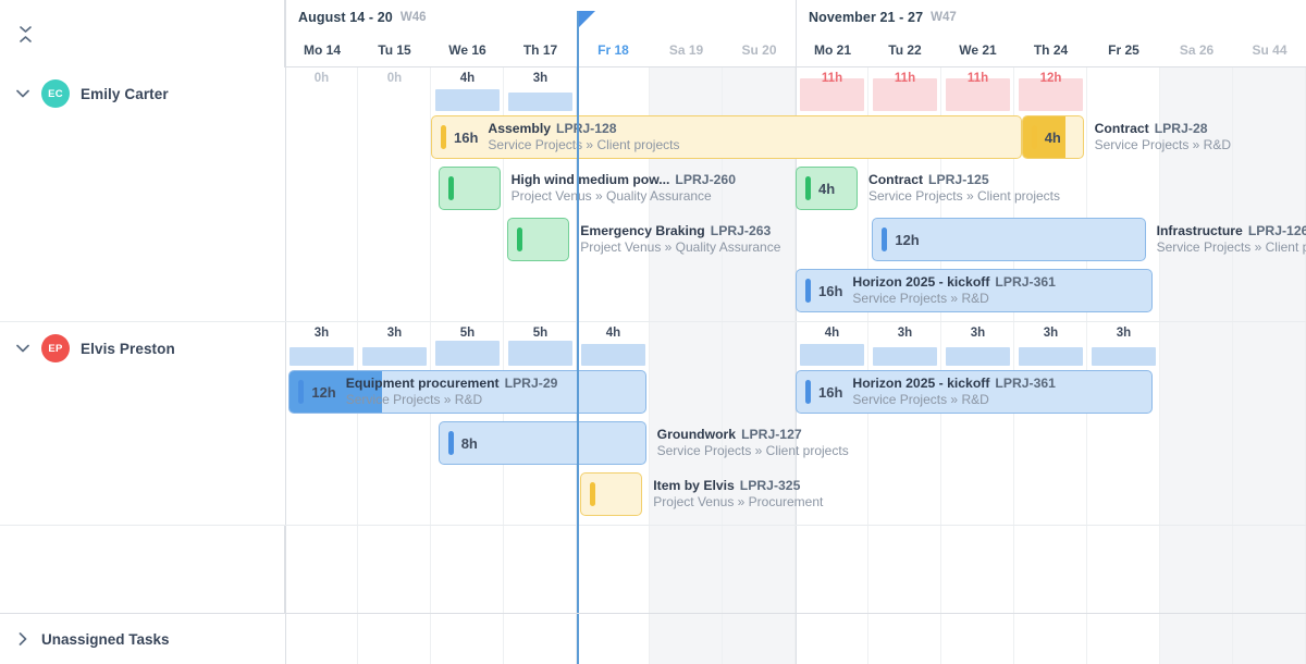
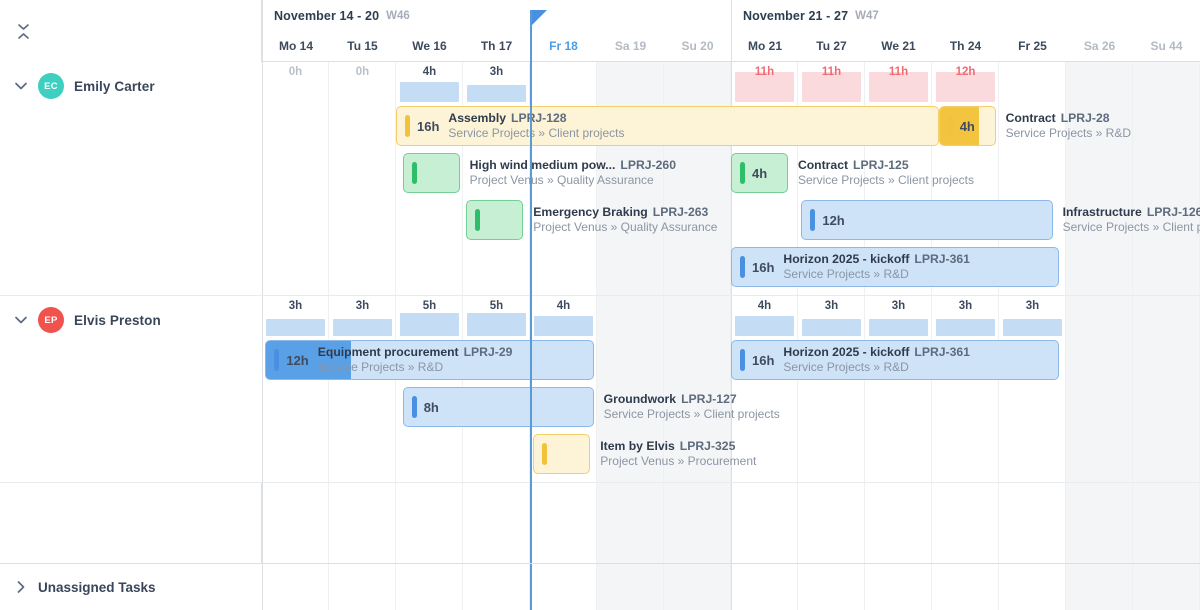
- August 14 - 20
+ November 14 - 20
  W46
  November 21 - 27
  W47
  Mo 14
  Tu 15
  We 16
  Th 17
  Fr 18
  Sa 19
  Su 20
  Mo 21
- Tu 22
+ Tu 27
  We 21
  Th 24
  Fr 25
  Sa 26
  Su 44
  EC
  Emily Carter
  EP
  Elvis Preston
  Unassigned Tasks
  0h
  0h
  4h
  3h
  11h
  11h
  11h
  12h
  16h
  Assembly LPJ-128
  Service Projects » Client projects
  4h
  Contract LPRJ-28
  Service Projects » R&D
  High wind medium pow... LPRJ-260
  Project Venus » Quality Assurance
  4h
  Contract LPRJ-125
  Service Projects » Client projects
  Emergency Braking LPRJ-263
  Project Venus » Quality Assurance
  12h
  Infrastructure LPRJ-126
  Service Projects » Client
  16h
  Horizon 2025 - kickoff LPRJ-361
  Service Projects » R&D
  3h
  3h
  5h
  5h
  4h
  4h
  3h
  3h
  3h
  3h
  12h
  Equipment procurement LPRJ-29
  Service Projects » R&D
  16h
  Horizon 2025 - kickoff LPRJ-361
  Service Projects » R&D
  8h
  Groundwork LPRJ-127
  Service Projects » Client projects
  Item by Elvis LPRJ-325
  Project Venus » Procurement
